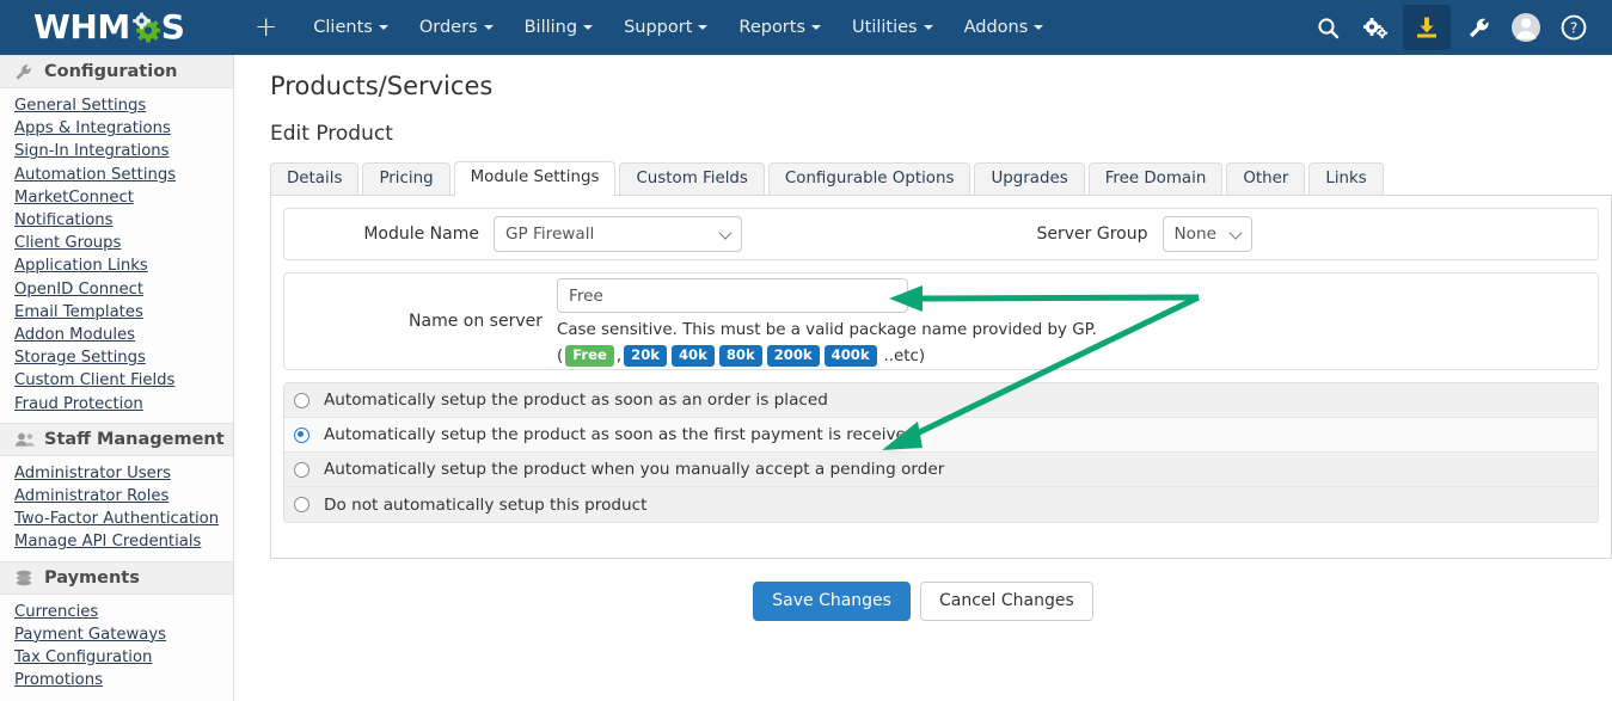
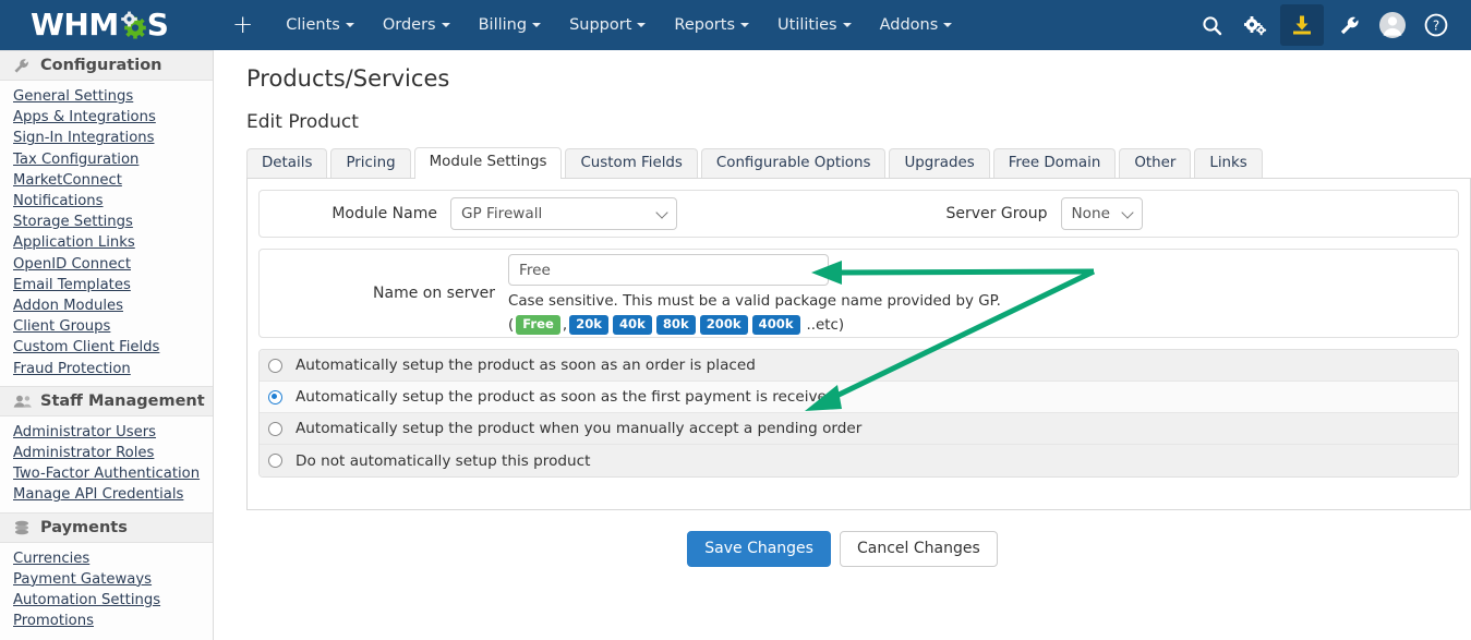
  WHM
  S
  +
  Clients
  Orders
  Billing
  Support
  Reports
  Utilities
  Addons
  ?
  Configuration
  General Settings
  Apps & Integrations
  Sign-In Integrations
- Automation Settings
+ Tax Configuration
  MarketConnect
  Notifications
- Client Groups
+ Storage Settings
  Application Links
  OpenID Connect
  Email Templates
  Addon Modules
- Storage Settings
+ Client Groups
  Custom Client Fields
  Fraud Protection
  Staff Management
  Administrator Users
  Administrator Roles
  Two-Factor Authentication
  Manage API Credentials
  Payments
  Currencies
  Payment Gateways
- Tax Configuration
+ Automation Settings
  Promotions
  Products/Services
  Edit Product
  Details
  Pricing
  Module Settings
  Custom Fields
  Configurable Options
  Upgrades
  Free Domain
  Other
  Links
  Module Name
  GP Firewall
  Server Group
  None
  Name on server
  Free
  Case sensitive. This must be a valid package name provided by GP.
  (
  Free
  ,
  20k
  40k
  80k
  200k
  400k
  ..etc)
  Automatically setup the product as soon as an order is placed
  Automatically setup the product as soon as the first payment is receive
  Automatically setup the product when you manually accept a pending order
  Do not automatically setup this product
  Save Changes
  Cancel Changes
